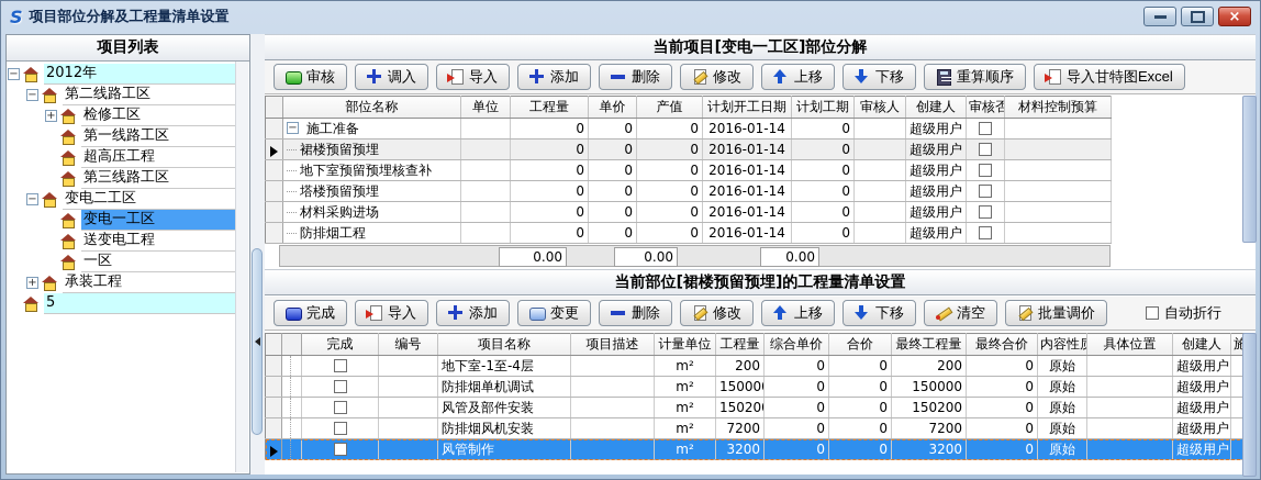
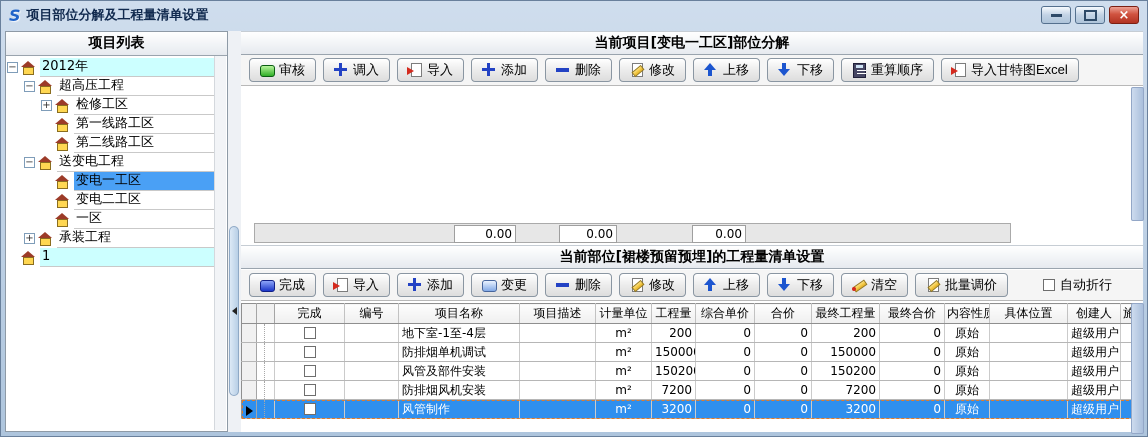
  S
  项目部位分解及工程量清单设置
  ×
  项目列表
  2012年
- 第二线路工区
+ 超高压工程
  检修工区
  第一线路工区
- 超高压工程
+ 第二线路工区
- 第三线路工区
- 变电二工区
+ 送变电工程
  变电一工区
- 送变电工程
+ 变电二工区
  一区
  承装工程
- 5
+ 1
  当前项目[变电一工区]部位分解
  审核
  调入
  导入
  添加
  删除
  修改
  上移
  下移
  重算顺序
  导入甘特图Excel
- 	部位名称	单位	工程量	单价	产值	计划开工日期	计划工期	审核人	创建人	审核否	材料控制预算
- 	施工准备		0	0	0	2016-01-14	0		超级用户
- 	裙楼预留预埋		0	0	0	2016-01-14	0		超级用户
- 	地下室预留预埋核查补		0	0	0	2016-01-14	0		超级用户
- 	塔楼预留预埋		0	0	0	2016-01-14	0		超级用户
- 	材料采购进场		0	0	0	2016-01-14	0		超级用户
- 	防排烟工程		0	0	0	2016-01-14	0		超级用户
  0.00
  0.00
  0.00
  当前部位[裙楼预留预埋]的工程量清单设置
  完成
  导入
  添加
  变更
  删除
  修改
  上移
  下移
  清空
  批量调价
  自动折行
  		完成	编号	项目名称	项目描述	计量单位	工程量	综合单价	合价	最终工程量	最终合价	内容性	具体位置	创建人	施
  				地下室-1至-4层		m²	200	0	0	200	0	原始		超级用户
  				防排烟单机调试		m²	15000	0	0	150000	0	原始		超级用户
  				风管及部件安装		m²	15020	0	0	150200	0	原始		超级用户
  				防排烟风机安装		m²	7200	0	0	7200	0	原始		超级用户
  				风管制作		m²	3200	0	0	3200	0	原始		超级用户
